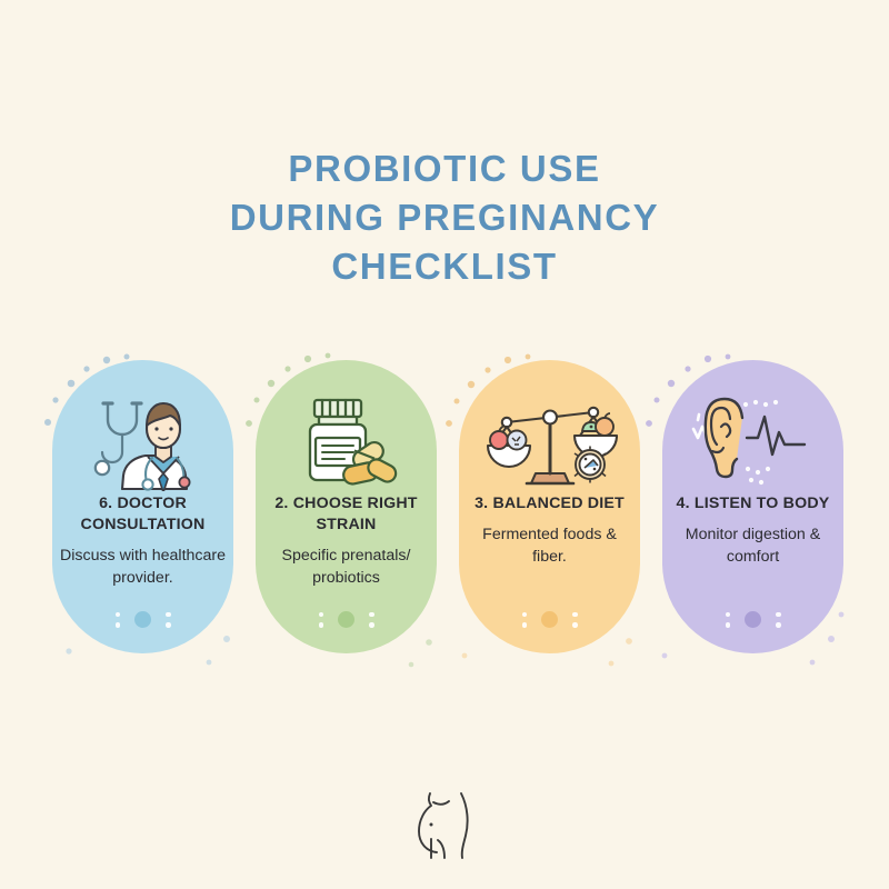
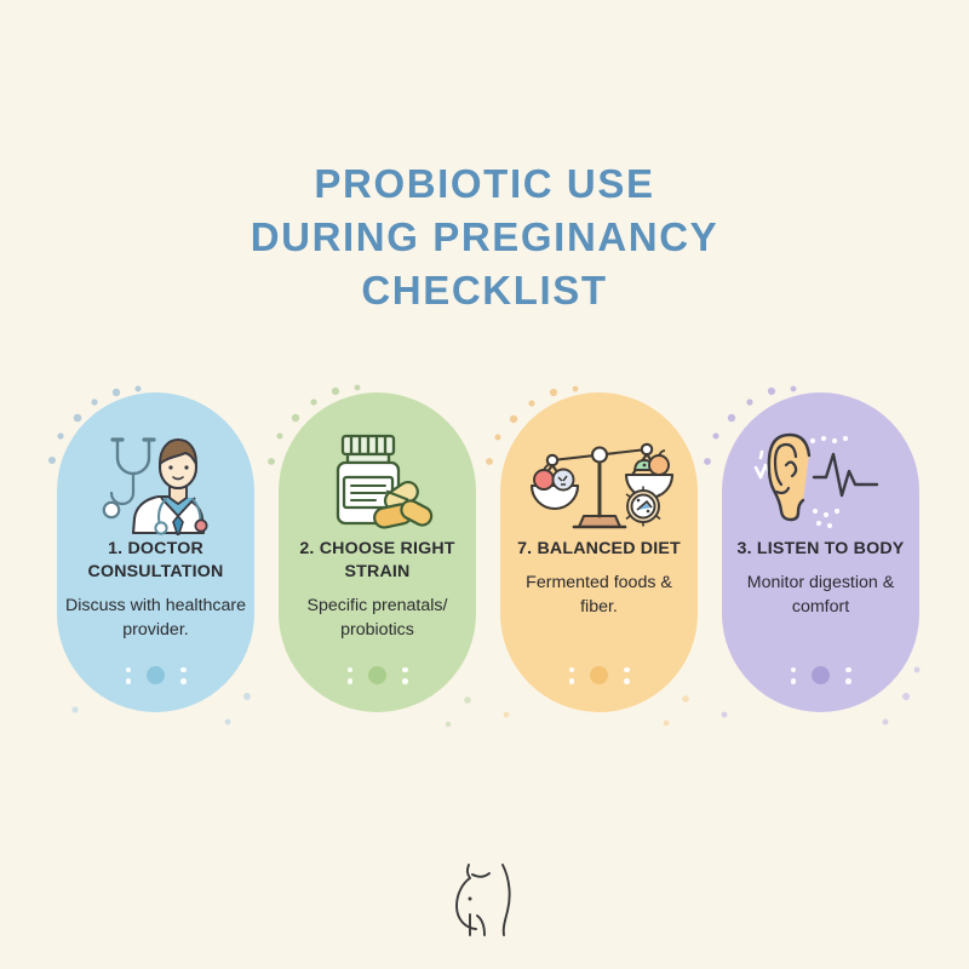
  PROBIOTIC USE
  DURING PREGINANCY
  CHECKLIST
- 6. DOCTOR CONSULTATION
+ 1. DOCTOR CONSULTATION
  Discuss with healthcare provider.
  2. CHOOSE RIGHT STRAIN
  Specific prenatals/ probiotics
- 3. BALANCED DIET
+ 7. BALANCED DIET
  Fermented foods & fiber.
- 4. LISTEN TO BODY
+ 3. LISTEN TO BODY
  Monitor digestion & comfort
